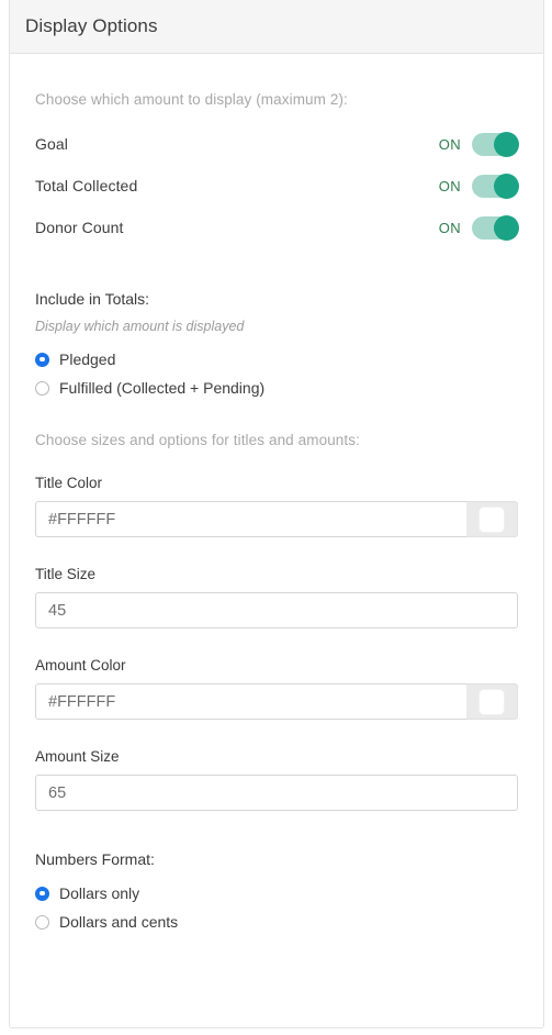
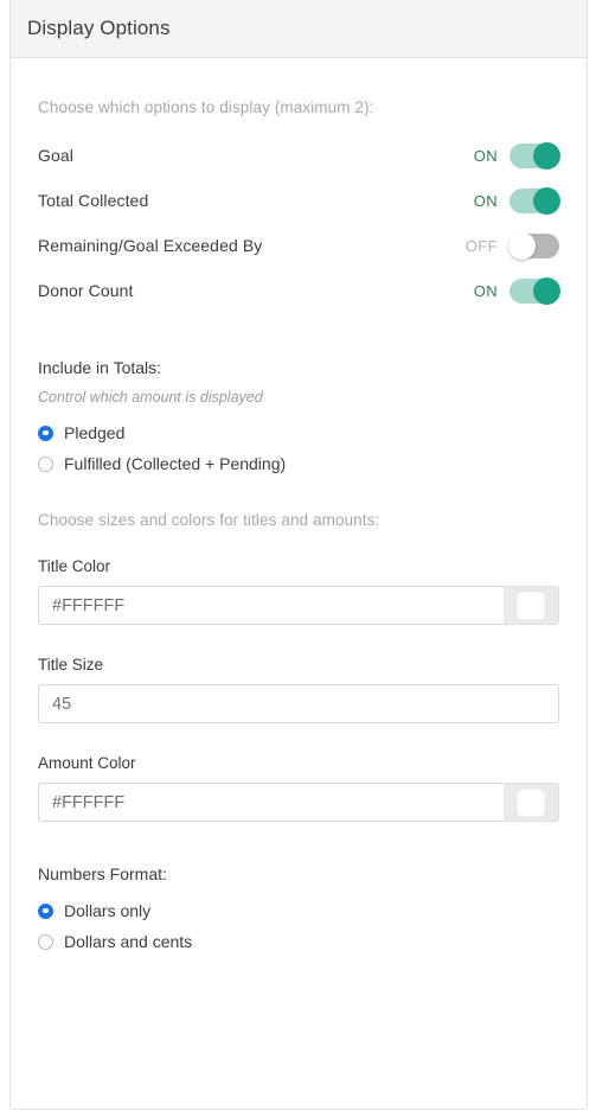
  Display Options
- Choose which amount to display (maximum 2):
+ Choose which options to display (maximum 2):
  Goal
  ON
  Total Collected
  ON
+ Remaining/Goal Exceeded By
+ OFF
  Donor Count
  ON
  Include in Totals:
- Display which amount is displayed
+ Control which amount is displayed
  Pledged
  Fulfilled (Collected + Pending)
- Choose sizes and options for titles and amounts:
+ Choose sizes and colors for titles and amounts:
  Title Color
  #FFFFFF
  Title Size
  45
  Amount Color
  #FFFFFF
- Amount Size
- 65
  Numbers Format:
  Dollars only
  Dollars and cents
